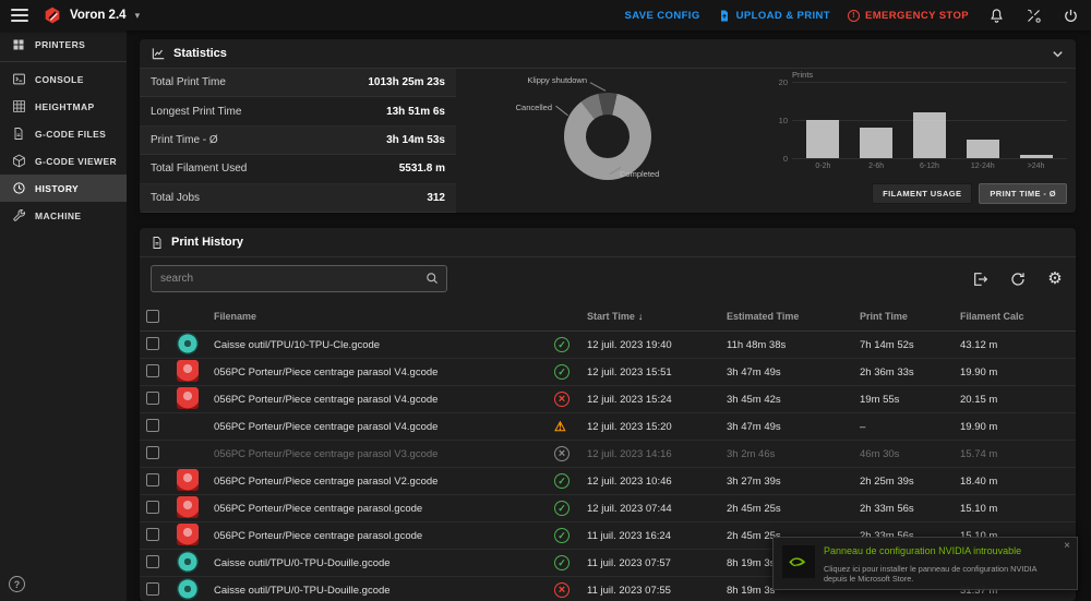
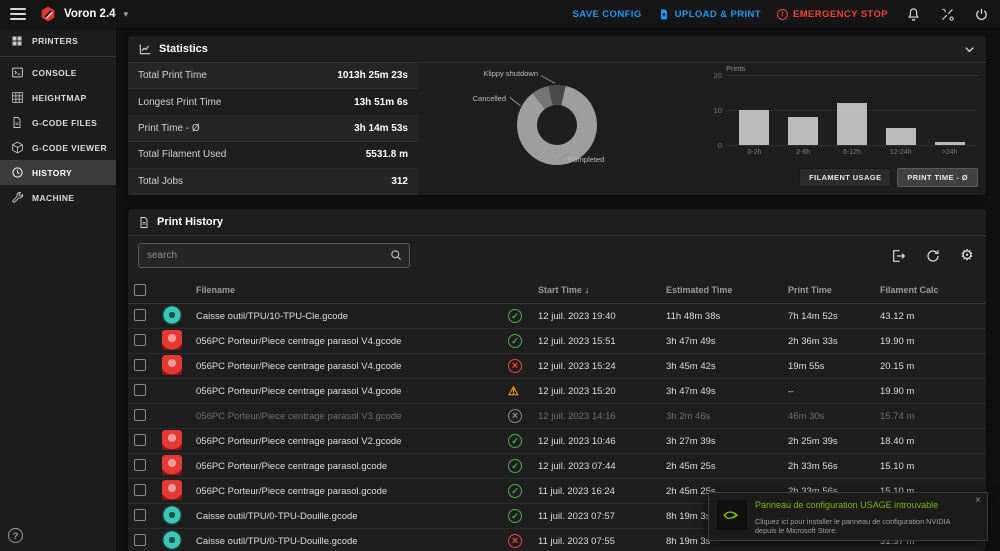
  Voron 2.4
  ▾
  SAVE CONFIG
  UPLOAD & PRINT
  EMERGENCY STOP
  PRINTERS
  CONSOLE
  HEIGHTMAP
  G-CODE FILES
  G-CODE VIEWER
  HISTORY
  MACHINE
  ?
  Statistics
  Total Print Time
  1013h 25m 23s
  Longest Print Time
  13h 51m 6s
  Print Time - Ø
  3h 14m 53s
  Total Filament Used
  5531.8 m
  Total Jobs
  312
  Klippy shutdown
  Cancelled
  Completed
  Prints
  FILAMENT USAGE
  PRINT TIME - Ø
  20
  10
  0
  Print History
  search
  ⚙
  Filename
  Start Time
  ↓
  Estimated Time
  Print Time
  Filament Calc
  Caisse outil/TPU/10-TPU-Cle.gcode
  12 juil. 2023 19:40
  11h 48m 38s
  7h 14m 52s
  43.12 m
  056PC Porteur/Piece centrage parasol V4.gcode
  12 juil. 2023 15:51
  3h 47m 49s
  2h 36m 33s
  19.90 m
  056PC Porteur/Piece centrage parasol V4.gcode
  12 juil. 2023 15:24
  3h 45m 42s
  19m 55s
  20.15 m
  056PC Porteur/Piece centrage parasol V4.gcode
  12 juil. 2023 15:20
  3h 47m 49s
  –
  19.90 m
  056PC Porteur/Piece centrage parasol V3.gcode
  12 juil. 2023 14:16
  3h 2m 46s
  46m 30s
  15.74 m
  056PC Porteur/Piece centrage parasol V2.gcode
  12 juil. 2023 10:46
  3h 27m 39s
  2h 25m 39s
  18.40 m
  056PC Porteur/Piece centrage parasol.gcode
  12 juil. 2023 07:44
  2h 45m 25s
  2h 33m 56s
  15.10 m
  056PC Porteur/Piece centrage parasol.gcode
  11 juil. 2023 16:24
  2h 45m 25s
  2h 33m 56s
  15.10 m
  Caisse outil/TPU/0-TPU-Douille.gcode
  11 juil. 2023 07:57
  8h 19m 3
  Caisse outil/TPU/0-TPU-Douille.gcode
  11 juil. 2023 07:55
  8h 19m 3s
  31.37 m
- Panneau de configuration NVIDIA introuvable
+ Panneau de configuration USAGE introuvable
  Cliquez ici pour installer le panneau de configuration NVIDIA depuis le Microsoft Store.
  ×
